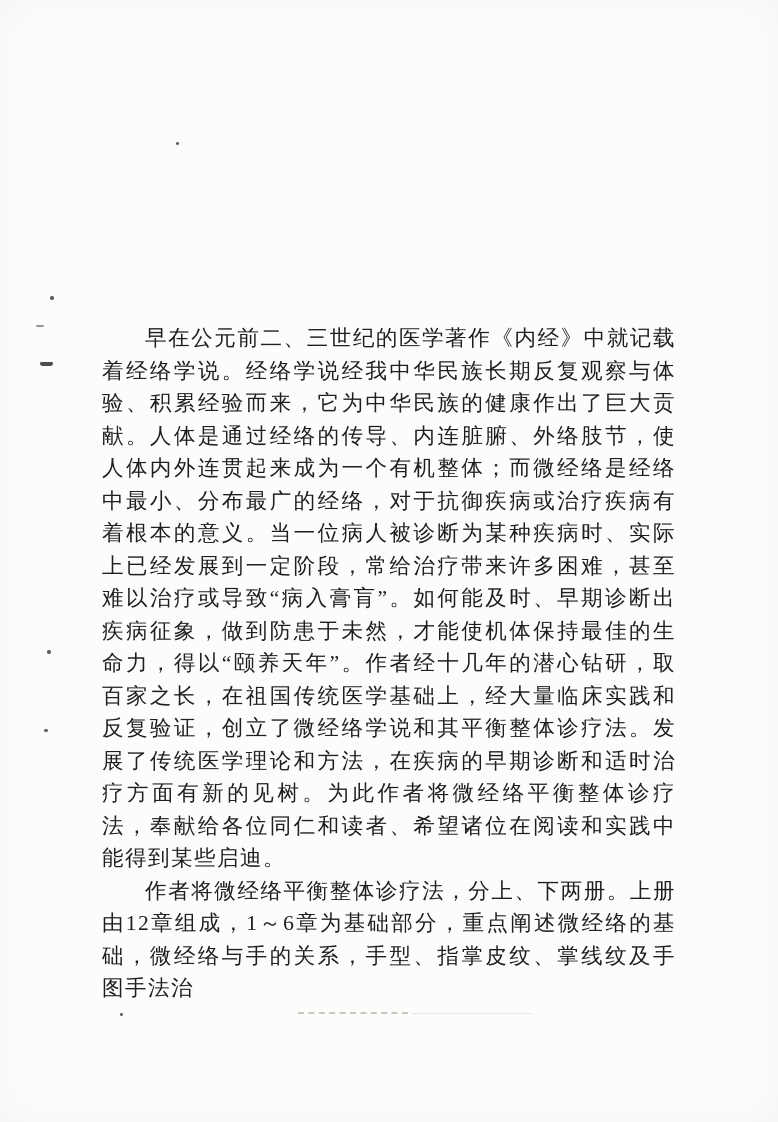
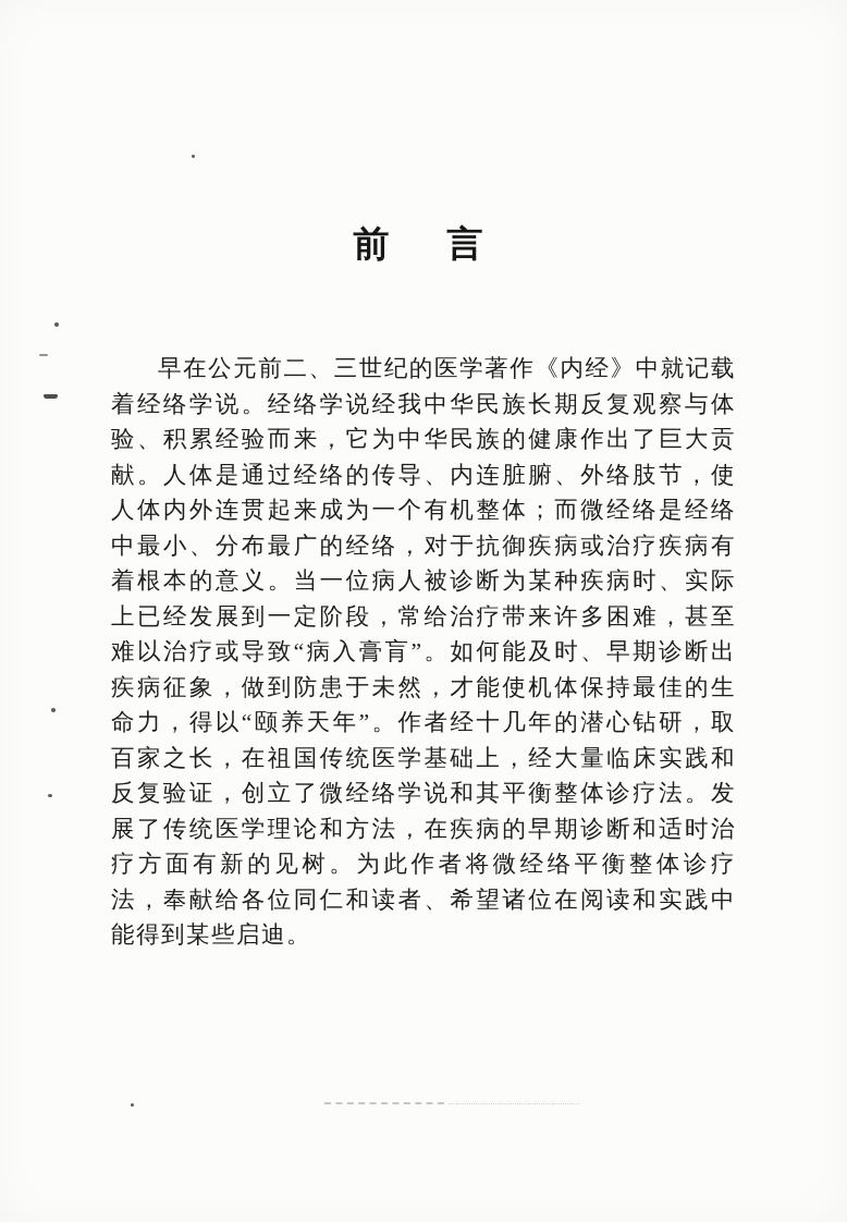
+ 前 言
  早在公元前二、三世纪的医学著作《内经》中就记载着经络学说。经络学说经我中华民族长期反复观察与体验、积累经验而来，它为中华民族的健康作出了巨大贡献。人体是通过经络的传导、内连脏腑、外络肢节，使人体内外连贯起来成为一个有机整体；而微经络是经络中最小、分布最广的经络，对于抗御疾病或治疗疾病有着根本的意义。当一位病人被诊断为某种疾病时、实际上已经发展到一定阶段，常给治疗带来许多困难，甚至难以治疗或导致“病入膏肓”。如何能及时、早期诊断出疾病征象，做到防患于未然，才能使机体保持最佳的生命力，得以“颐养天年”。作者经十几年的潜心钻研，取百家之长，在祖国传统医学基础上，经大量临床实践和反复验证，创立了微经络学说和其平衡整体诊疗法。发展了传统医学理论和方法，在疾病的早期诊断和适时治疗方面有新的见树。为此作者将微经络平衡整体诊疗法，奉献给各位同仁和读者、希望诸位在阅读和实践中能得到某些启迪。
- 作者将微经络平衡整体诊疗法，分上、下两册。上册由12章组成，1～6章为基础部分，重点阐述微经络的基础，微经络与手的关系，手型、指掌皮纹、掌线纹及手图手法治
